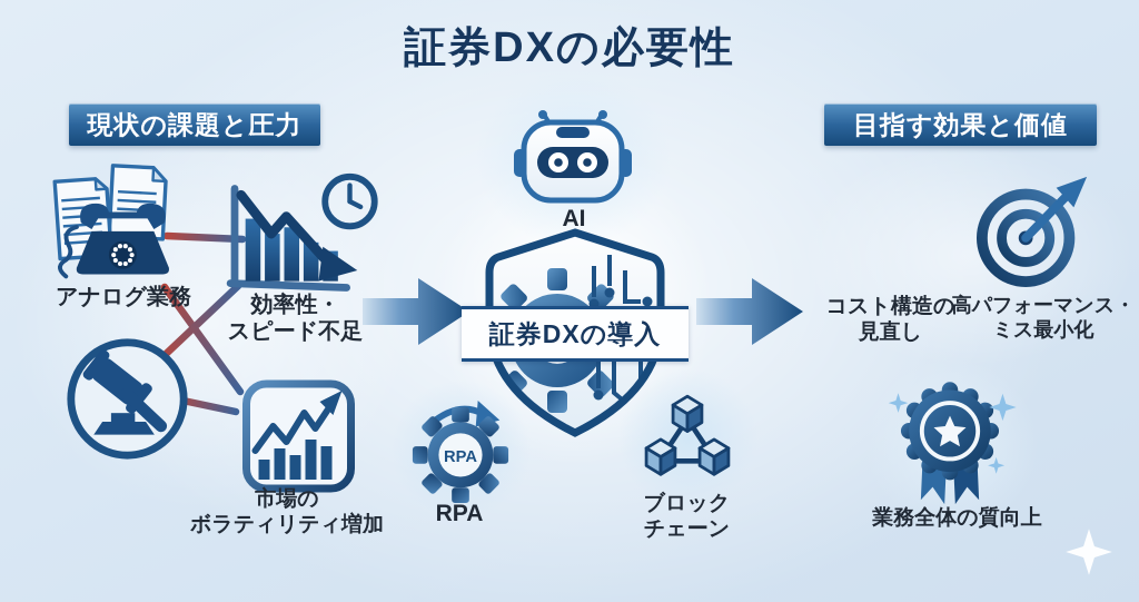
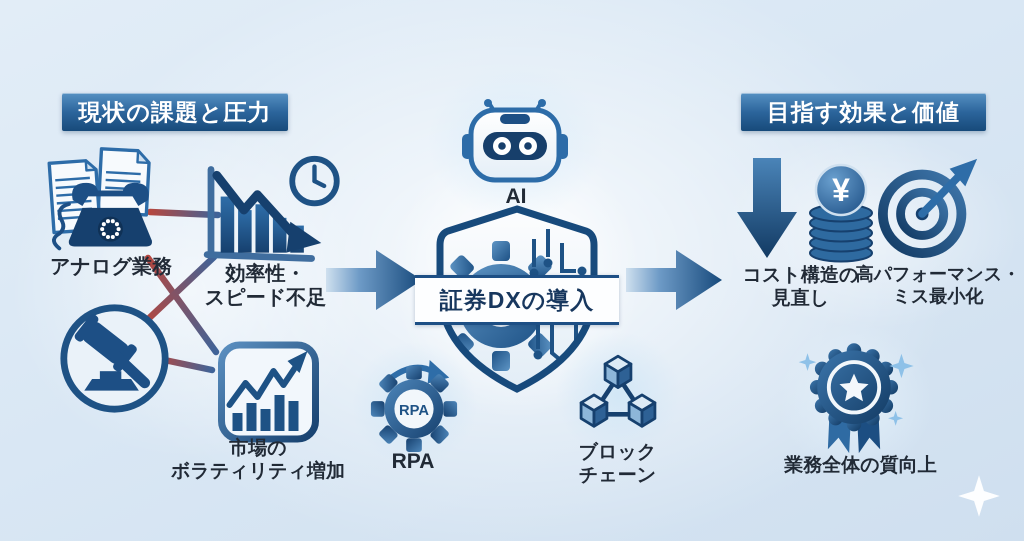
- 証券DXの必要性
  現状の課題と圧力
  目指す効果と価値
  証券DXの導入
  RPA
+ ¥
  アナログ業務
  効率性・
  スピード不足
  市場の
  ボラティリティ増加
  AI
  RPA
  ブロック
  チェーン
  コスト構造の
  見直し
  高パフォーマンス・
  ミス最小化
  業務全体の質向上
